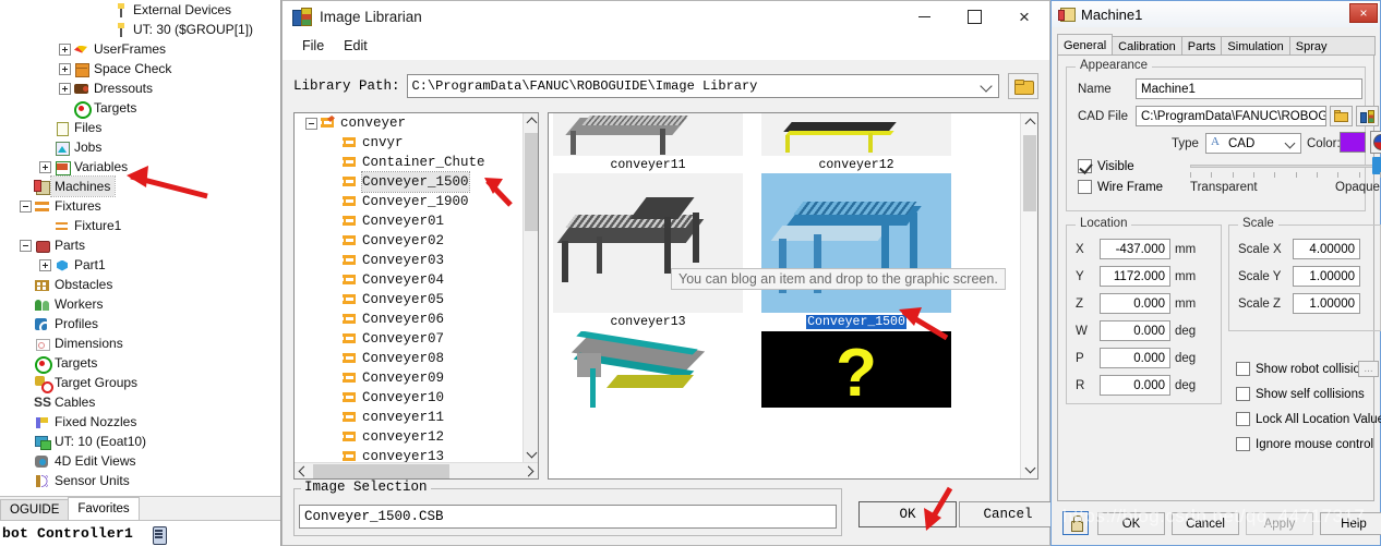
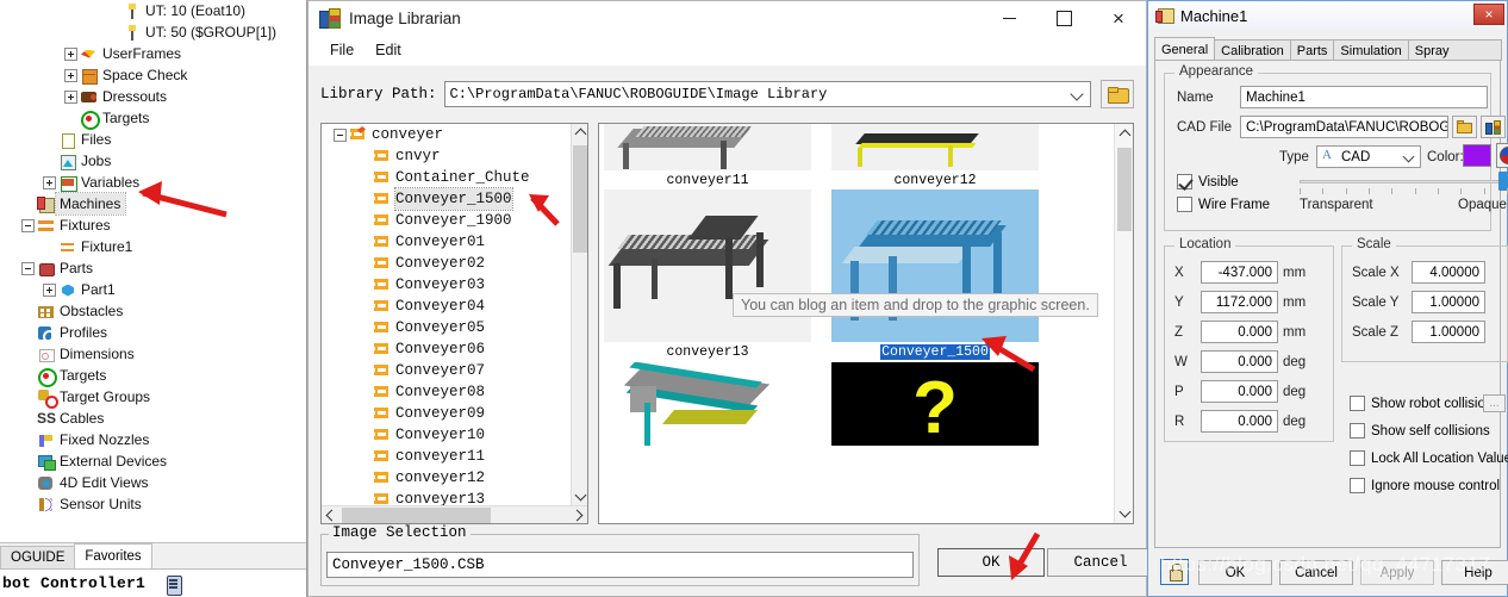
- External Devices
+ UT: 10 (Eoat10)
- UT: 30 ($GROUP[1])
+ UT: 50 ($GROUP[1])
  UserFrames
  Space Check
  Dressouts
  Targets
  Files
  Jobs
  Variables
  Machines
  Fixtures
  Fixture1
  Parts
  Part1
  Obstacles
- Workers
  Profiles
  Dimensions
  Targets
  Target Groups
  SS
  Cables
  Fixed Nozzles
- UT: 10 (Eoat10)
+ External Devices
  4D Edit Views
  Sensor Units
  OGUIDE
  Favorites
  bot Controller1
  Image Librarian
  ×
  File
  Edit
  Library Path:
  C:\ProgramData\FANUC\ROBOGUIDE\Image Library
  conveyer
  cnvyr
  Container_Chute
  Conveyer_1500
  Conveyer_1900
  Conveyer01
  Conveyer02
  Conveyer03
  Conveyer04
  Conveyer05
  Conveyer06
  Conveyer07
  Conveyer08
  Conveyer09
  Conveyer10
  conveyer11
  conveyer12
  conveyer13
  conveyer11
  conveyer12
  conveyer13
  Conveyer_1500
  ?
  You can blog an item and drop to the graphic screen.
  Image Selection
  Conveyer_1500.CSB
  OK
  Cancel
  Machine1
  ×
  General
  Calibration
  Parts
  Simulation
  Appearance
  Name
  Machine1
  CAD File
  C:\ProgramData\FANUC\ROBOG
  Type
  CAD
  Color
  Visible
  Wire Frame
  Transparent
  Opaque
  Location
  X
  -437.000
  mm
  Y
  1172.000
  mm
  Z
  0.000
  mm
  W
  0.000
  deg
  P
  0.000
  deg
  R
  0.000
  deg
  Scale
  Scale X
  4.00000
  Scale Y
  1.00000
  Scale Z
  1.00000
  Show robot collisio
  ...
  Show self collisions
  Lock All Location Valu
  Ignore mouse control
  OK
  Cancel
  Apply
  Help
  https://blog.csdn.net/qq_44717317
